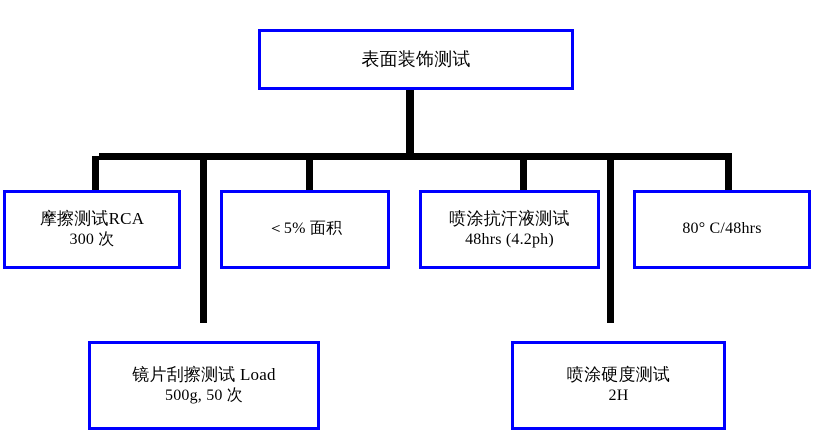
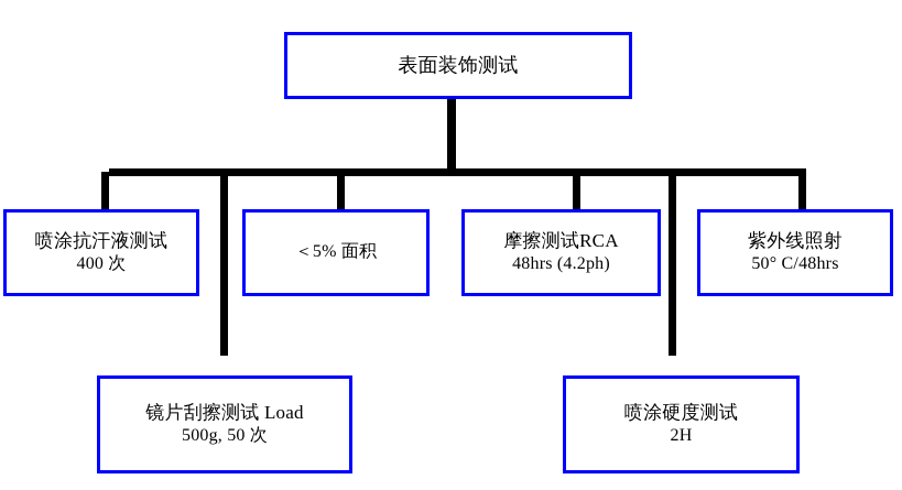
  表面装饰测试
- 摩擦测试RCA
+ 喷涂抗汗液测试
- 300 次
+ 400 次
  ＜5% 面积
- 喷涂抗汗液测试
+ 摩擦测试RCA
  48hrs (4.2ph)
+ 紫外线照射
- 80° C/48hrs
+ 50° C/48hrs
  镜片刮擦测试 Load
  500g, 50 次
  喷涂硬度测试
  2H
